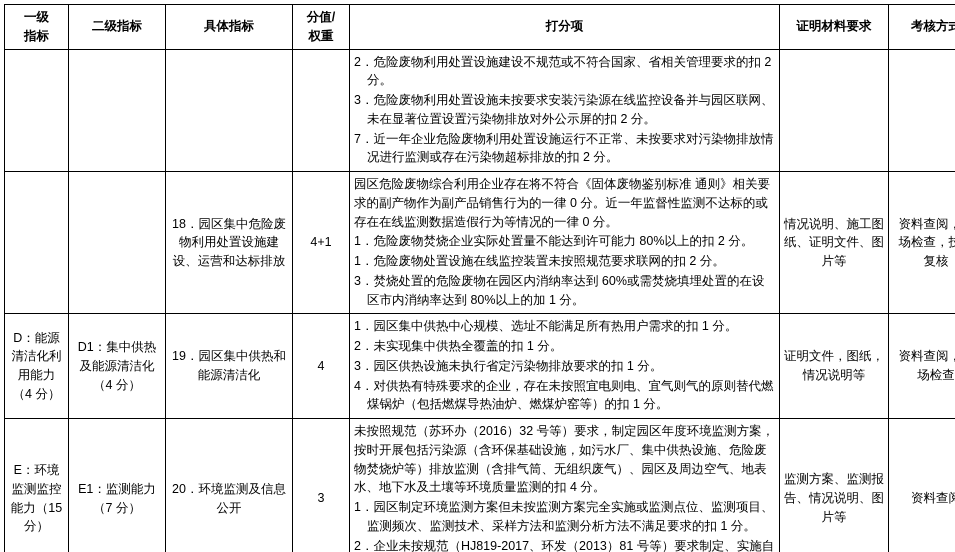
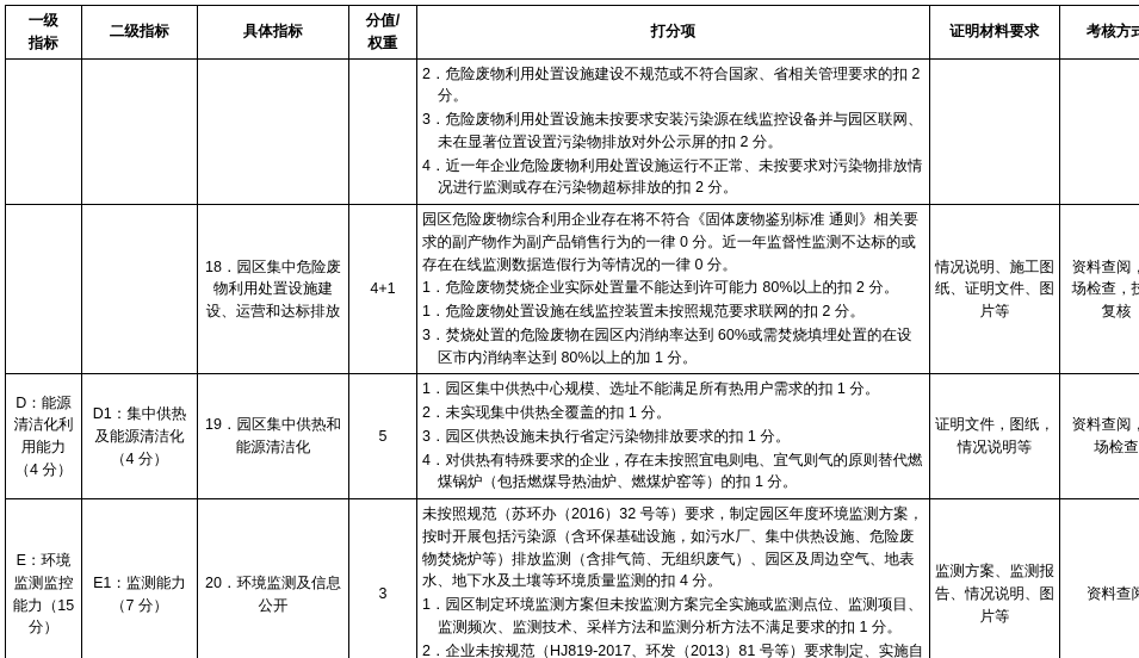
  一级 指标	二级指标	具体指标	分值/ 权重	打分项	证明材料要求	考核方
- 				2．危险废物利用处置设施建设不规范或不符合国家、省相关管理要求的扣 2 分。 3．危险废物利用处置设施未按要求安装污染源在线监控设备并与园区联网、未在显著位置设置污染物排放对外公示屏的扣 2 分。 7．近一年企业危险废物利用处置设施运行不正常、未按要求对污染物排放情况进行监测或存在污染物超标排放的扣 2 分。
+ 				2．危险废物利用处置设施建设不规范或不符合国家、省相关管理要求的扣 2 分。 3．危险废物利用处置设施未按要求安装污染源在线监控设备并与园区联网、未在显著位置设置污染物排放对外公示屏的扣 2 分。 4．近一年企业危险废物利用处置设施运行不正常、未按要求对污染物排放情况进行监测或存在污染物超标排放的扣 2 分。
  		18．园区集中危险废物利用处置设施建设、运营和达标排放	4+1	园区危险废物综合利用企业存在将不符合《固体废物鉴别标准 通则》相关要求的副产物作为副产品销售行为的一律 0 分。近一年监督性监测不达标的或存在在线监测数据造假行为等情况的一律 0 分。 1．危险废物焚烧企业实际处置量不能达到许可能力 80%以上的扣 2 分。 1．危险废物处置设施在线监控装置未按照规范要求联网的扣 2 分。 3．焚烧处置的危险废物在园区内消纳率达到 60%或需焚烧填埋处置的在设区市内消纳率达到 80%以上的加 1 分。	情况说明、施工图纸、证明文件、图片等	资料查阅场检查，复核
- D：能源清洁化利用能力（4 分）	D1：集中供热及能源清洁化（4 分）	19．园区集中供热和能源清洁化	4	1．园区集中供热中心规模、选址不能满足所有热用户需求的扣 1 分。 2．未实现集中供热全覆盖的扣 1 分。 3．园区供热设施未执行省定污染物排放要求的扣 1 分。 4．对供热有特殊要求的企业，存在未按照宜电则电、宜气则气的原则替代燃煤锅炉（包括燃煤导热油炉、燃煤炉窑等）的扣 1 分。	证明文件，图纸，情况说明等	资料查阅场检查
+ D：能源清洁化利用能力（4 分）	D1：集中供热及能源清洁化（4 分）	19．园区集中供热和能源清洁化	5	1．园区集中供热中心规模、选址不能满足所有热用户需求的扣 1 分。 2．未实现集中供热全覆盖的扣 1 分。 3．园区供热设施未执行省定污染物排放要求的扣 1 分。 4．对供热有特殊要求的企业，存在未按照宜电则电、宜气则气的原则替代燃煤锅炉（包括燃煤导热油炉、燃煤炉窑等）的扣 1 分。	证明文件，图纸，情况说明等	资料查阅场检查
  E：环境监测监控能力（15 分）	E1：监测能力（7 分）	20．环境监测及信息公开	3	未按照规范（苏环办（2016）32 号等）要求，制定园区年度环境监测方案，按时开展包括污染源（含环保基础设施，如污水厂、集中供热设施、危险废物焚烧炉等）排放监测（含排气筒、无组织废气）、园区及周边空气、地表水、地下水及土壤等环境质量监测的扣 4 分。 1．园区制定环境监测方案但未按监测方案完全实施或监测点位、监测项目、监测频次、监测技术、采样方法和监测分析方法不满足要求的扣 1 分。 2．企业未按规范（HJ819-2017、环发（2013）81 号等）要求制定、实施自	监测方案、监测报告、情况说明、图片等	资料查
